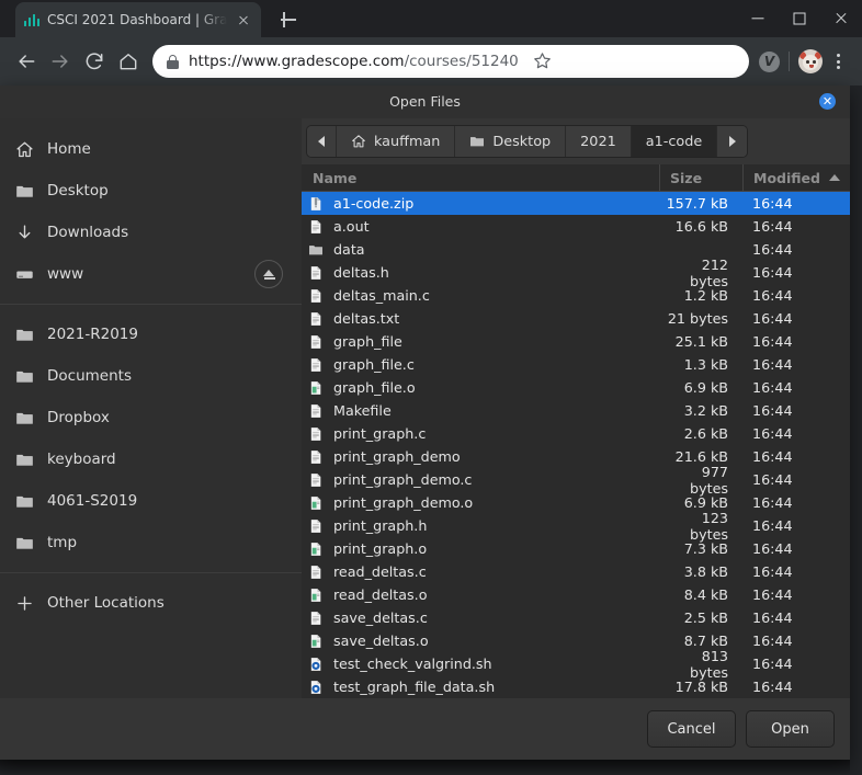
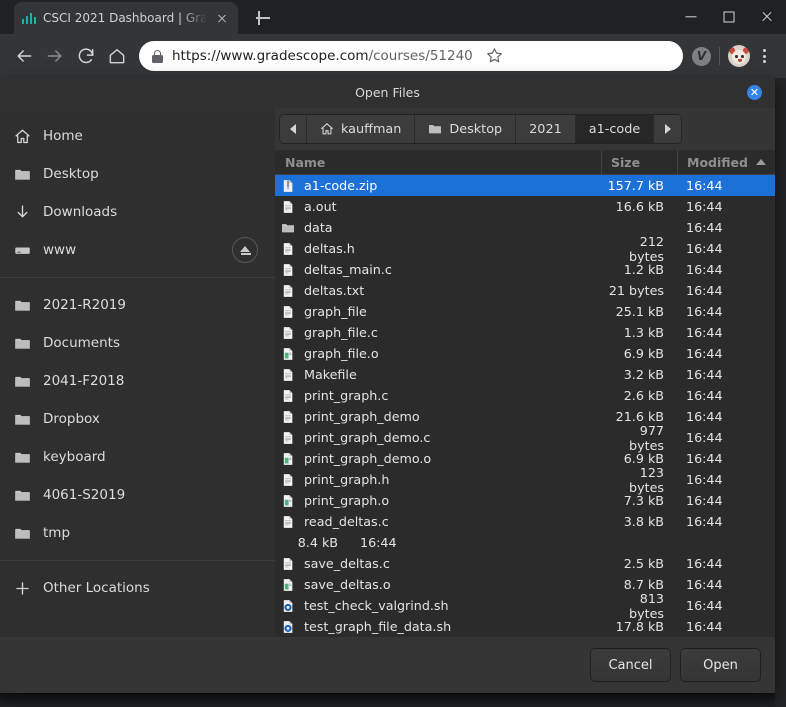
  CSCI 2021 Dashboard | Gra
  https://www.gradescope.com/courses/51240
  V
  Open Files
  ✕
  Home
  Desktop
  Downloads
  www
  2021-R2019
  Documents
+ 2041-F2018
  Dropbox
  keyboard
  4061-S2019
  tmp
  Other Locations
  kauffman
  Desktop
  2021
  a1-code
  Name
  Size
  Modified
  a1-code.zip
  157.7 kB
  16:44
  a.out
  16.6 kB
  16:44
  data
  16:44
  deltas.h
  212 bytes
  16:44
  deltas_main.c
  1.2 kB
  16:44
  deltas.txt
  21 bytes
  16:44
  graph_file
  25.1 kB
  16:44
  graph_file.c
  1.3 kB
  16:44
  graph_file.o
  6.9 kB
  16:44
  Makefile
  3.2 kB
  16:44
  print_graph.c
  2.6 kB
  16:44
  print_graph_demo
  21.6 kB
  16:44
  print_graph_demo.c
  977 bytes
  16:44
  print_graph_demo.o
  6.9 kB
  16:44
  print_graph.h
  123 bytes
  16:44
  print_graph.o
  7.3 kB
  16:44
  read_deltas.c
  3.8 kB
  16:44
- read_deltas.o
  8.4 kB
  16:44
  save_deltas.c
  2.5 kB
  16:44
  save_deltas.o
  8.7 kB
  16:44
  test_check_valgrind.sh
  813 bytes
  16:44
  test_graph_file_data.sh
  17.8 kB
  16:44
  Cancel
  Open
